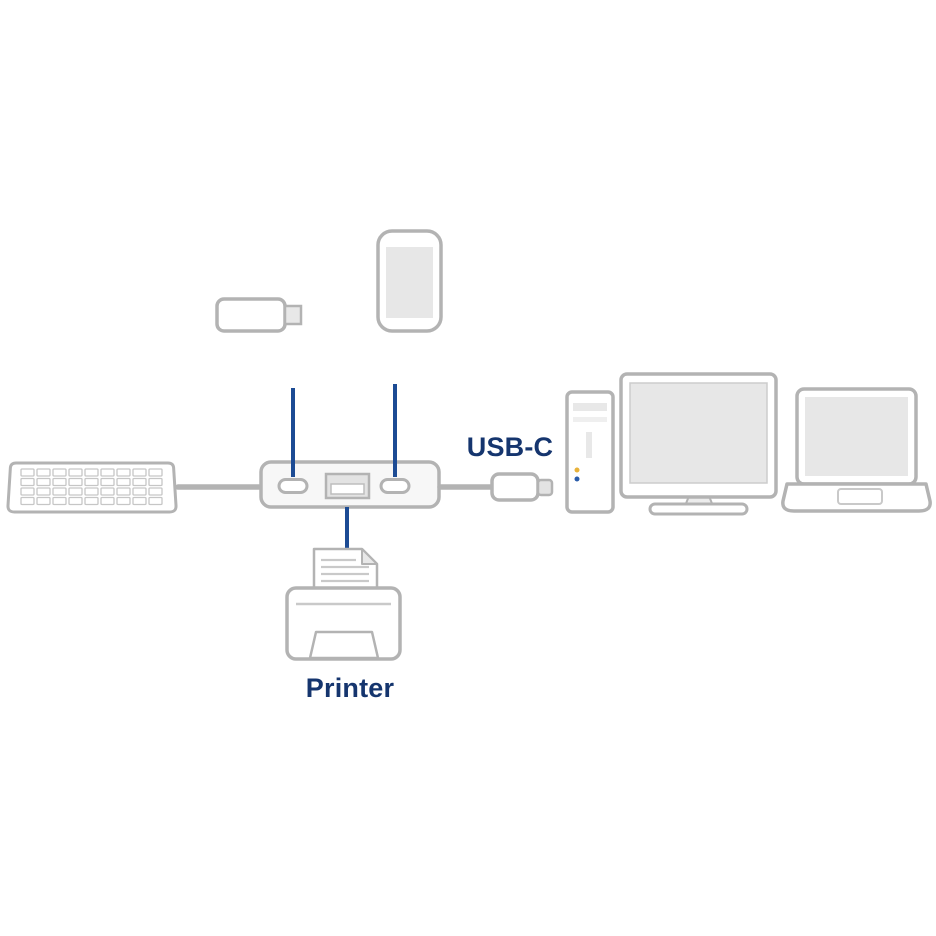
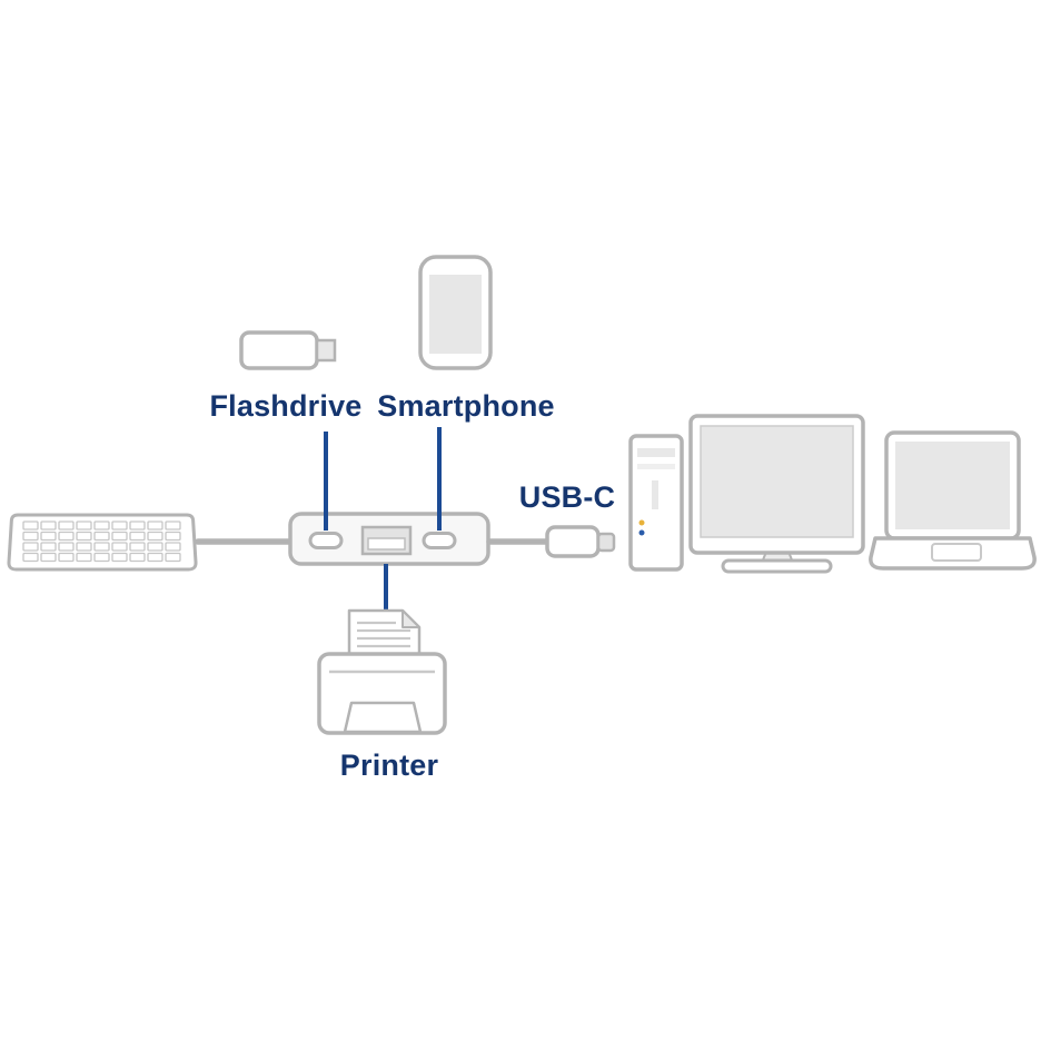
+ Flashdrive
+ Smartphone
  USB-C
  Printer
